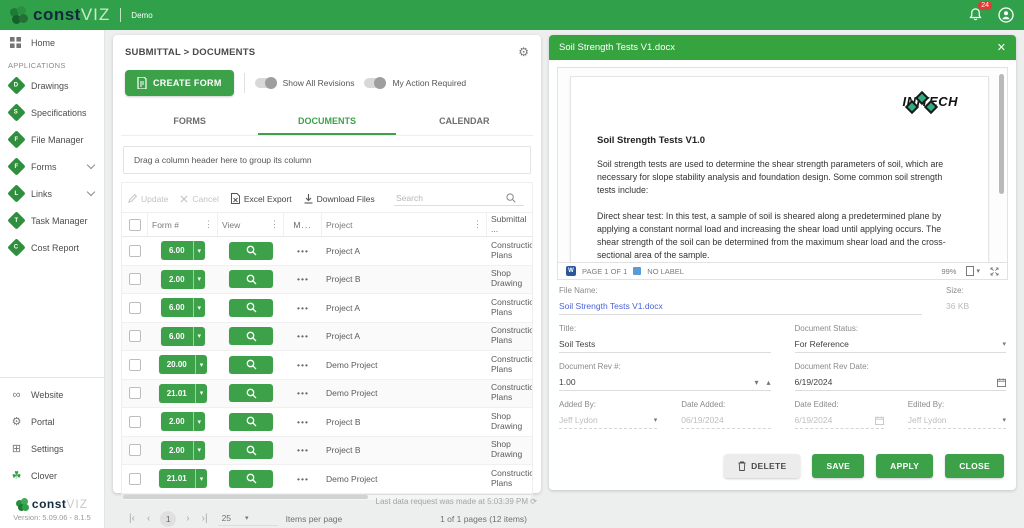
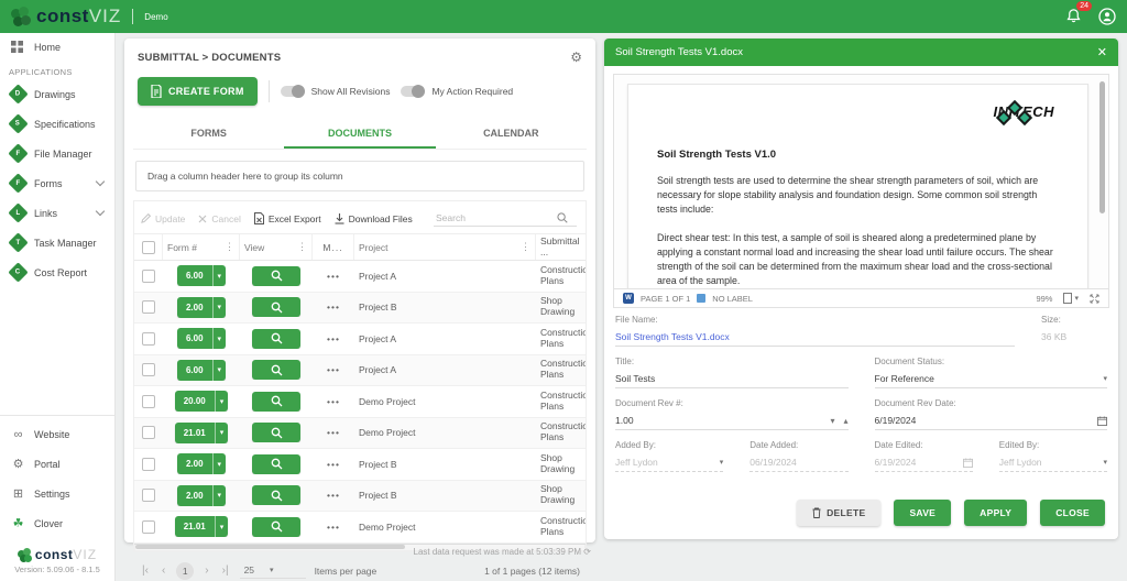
  constVIZ
  Demo
  Home
  APPLICATIONS
  Drawings
  Specifications
  File Manager
  Forms
  Links
  Task Manager
  Cost Report
  ∞
  Website
  ⚙
  Portal
  ⊞
  Settings
  ☘
  Clover
  constVIZ
  Version: 5.09.06 - 8.1.5
  SUBMITTAL > DOCUMENTS
  ⚙
  CREATE FORM
  Show All Revisions
  My Action Required
  FORMS
  DOCUMENTS
  CALENDAR
  Drag a column header here to group its column
  Update
  Cancel
  Excel Export
  Download Files
  Search
  Form #
  ⋮
  View
  ⋮
  M...
  Project
  ⋮
  Submittal ...
  6.00
  •••
  Project A
  Constructio Plans
  2.00
  •••
  Project B
  Shop Drawing
  6.00
  •••
  Project A
  Constructio Plans
  6.00
  •••
  Project A
  Constructio Plans
  20.00
  •••
  Demo Project
  Constructio Plans
  21.01
  •••
  Demo Project
  Constructio Plans
  2.00
  •••
  Project B
  Shop Drawing
  2.00
  •••
  Project B
  Shop Drawing
  21.01
  •••
  Demo Project
  Constructio Plans
  |‹
  ‹
  1
  ›
  ›|
  25
  Items per page
  1 of 1 pages (12 items)
  Last data request was made at 5:03:39 PM ⟳
  Soil Strength Tests V1.docx
  ✕
  Soil Strength Tests V1.0
  Soil strength tests are used to determine the shear strength parameters of soil, which are necessary for slope stability analysis and foundation design. Some common soil strength tests include:
- Direct shear test: In this test, a sample of soil is sheared along a predetermined plane by applying a constant normal load and increasing the shear load until applying occurs. The shear strength of the soil can be determined from the maximum shear load and the cross-sectional area of the sample.
+ Direct shear test: In this test, a sample of soil is sheared along a predetermined plane by applying a constant normal load and increasing the shear load until failure occurs. The shear strength of the soil can be determined from the maximum shear load and the cross-sectional area of the sample.
  PAGE 1 OF 1
  NO LABEL
  99%
  File Name:
  Soil Strength Tests V1.docx
  Size:
  36 KB
  Title:
  Soil Tests
  Document Status:
  For Reference
  Document Rev #:
  1.00
  ▾
  ▴
  Document Rev Date:
  6/19/2024
  Added By:
  Jeff Lydon
  Date Added:
  06/19/2024
  Date Edited:
  6/19/2024
  Edited By:
  Jeff Lydon
  DELETE
  SAVE
  APPLY
  CLOSE
